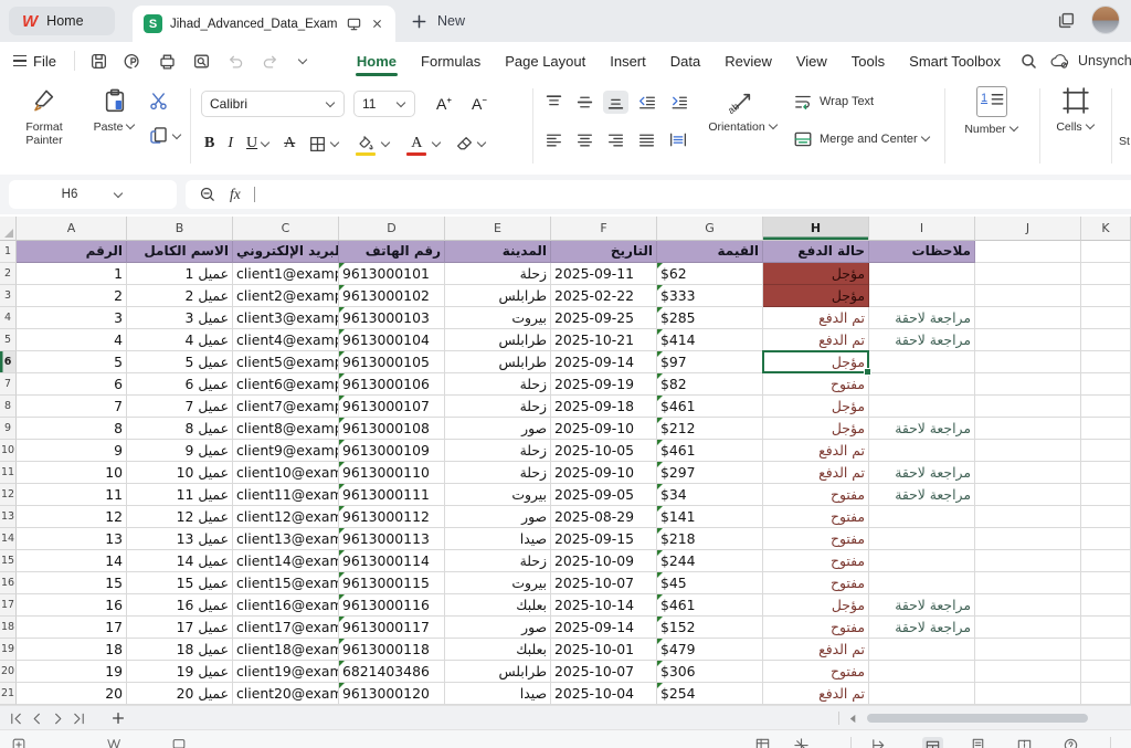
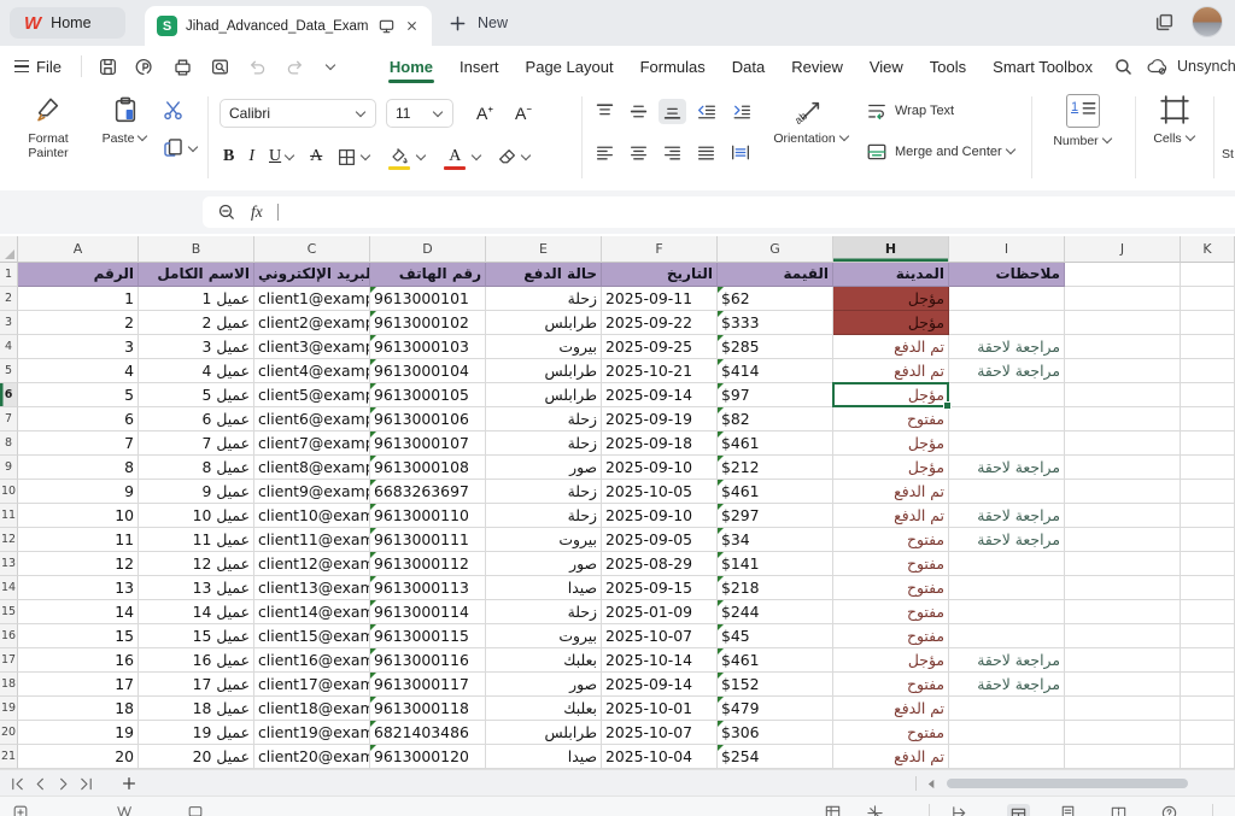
  W
  Home
  S
  Jihad_Advanced_Data_Exam
  New
  File
  Home
- Formulas
+ Insert
  Page Layout
- Insert
+ Formulas
  Data
  Review
  View
  Tools
  Smart Toolbox
  Unsynch
  Format Painter
  Paste
  Calibri
  11
  A⁺
  A⁻
  B
  I
  U
  A
  A
  Orientation
  Wrap Text
  Merge and Center
  1
  Number
  Cells
  St
- H6
  fx
  A
  B
  C
  D
  E
  F
  G
  H
  I
  J
  K
  1
  الرقم
  الاسم الكامل
  لبريد الإلكتروني
  رقم الهاتف
- المدينة
+ حالة الدفع
  التاريخ
  القيمة
- حالة الدفع
+ المدينة
  ملاحظات
  2
  1
  عميل 1
  client1@examp
  9613000101
  زحلة
  2025-09-11
  $62
  مؤجل
  3
  2
  عميل 2
  client2@examp
  9613000102
  طرابلس
- 2025-02-22
+ 2025-09-22
  $333
  مؤجل
  4
  3
  عميل 3
  client3@examp
  9613000103
  بيروت
  2025-09-25
  $285
  تم الدفع
  مراجعة لاحقة
  5
  4
  عميل 4
  client4@examp
  9613000104
  طرابلس
  2025-10-21
  $414
  تم الدفع
  مراجعة لاحقة
  6
  5
  عميل 5
  client5@examp
  9613000105
  طرابلس
  2025-09-14
  $97
  مؤجل
  7
  6
  عميل 6
  client6@examp
  9613000106
  زحلة
  2025-09-19
  $82
  مفتوح
  8
  7
  عميل 7
  client7@examp
  9613000107
  زحلة
  2025-09-18
  $461
  مؤجل
  9
  8
  عميل 8
  client8@examp
  9613000108
  صور
  2025-09-10
  $212
  مؤجل
  مراجعة لاحقة
  10
  9
  عميل 9
  client9@examp
- 9613000109
+ 6683263697
  زحلة
  2025-10-05
  $461
  تم الدفع
  11
  10
  عميل 10
  client10@exam
  9613000110
  زحلة
  2025-09-10
  $297
  تم الدفع
  مراجعة لاحقة
  12
  11
  عميل 11
  client11@exam
  9613000111
  بيروت
  2025-09-05
  $34
  مفتوح
  مراجعة لاحقة
  13
  12
  عميل 12
  client12@exam
  9613000112
  صور
  2025-08-29
  $141
  مفتوح
  14
  13
  عميل 13
  client13@exam
  9613000113
  صيدا
  2025-09-15
  $218
  مفتوح
  15
  14
  عميل 14
  client14@exam
  9613000114
  زحلة
- 2025-10-09
+ 2025-01-09
  $244
  مفتوح
  16
  15
  عميل 15
  client15@exam
  9613000115
  بيروت
  2025-10-07
  $45
  مفتوح
  17
  16
  عميل 16
  client16@exam
  9613000116
  بعلبك
  2025-10-14
  $461
  مؤجل
  مراجعة لاحقة
  18
  17
  عميل 17
  client17@exam
  9613000117
  صور
  2025-09-14
  $152
  مفتوح
  مراجعة لاحقة
  19
  18
  عميل 18
  client18@exam
  9613000118
  بعلبك
  2025-10-01
  $479
  تم الدفع
  20
  19
  عميل 19
  client19@exam
  6821403486
  طرابلس
  2025-10-07
  $306
  مفتوح
  21
  20
  عميل 20
  client20@exam
  9613000120
  صيدا
  2025-10-04
  $254
  تم الدفع
